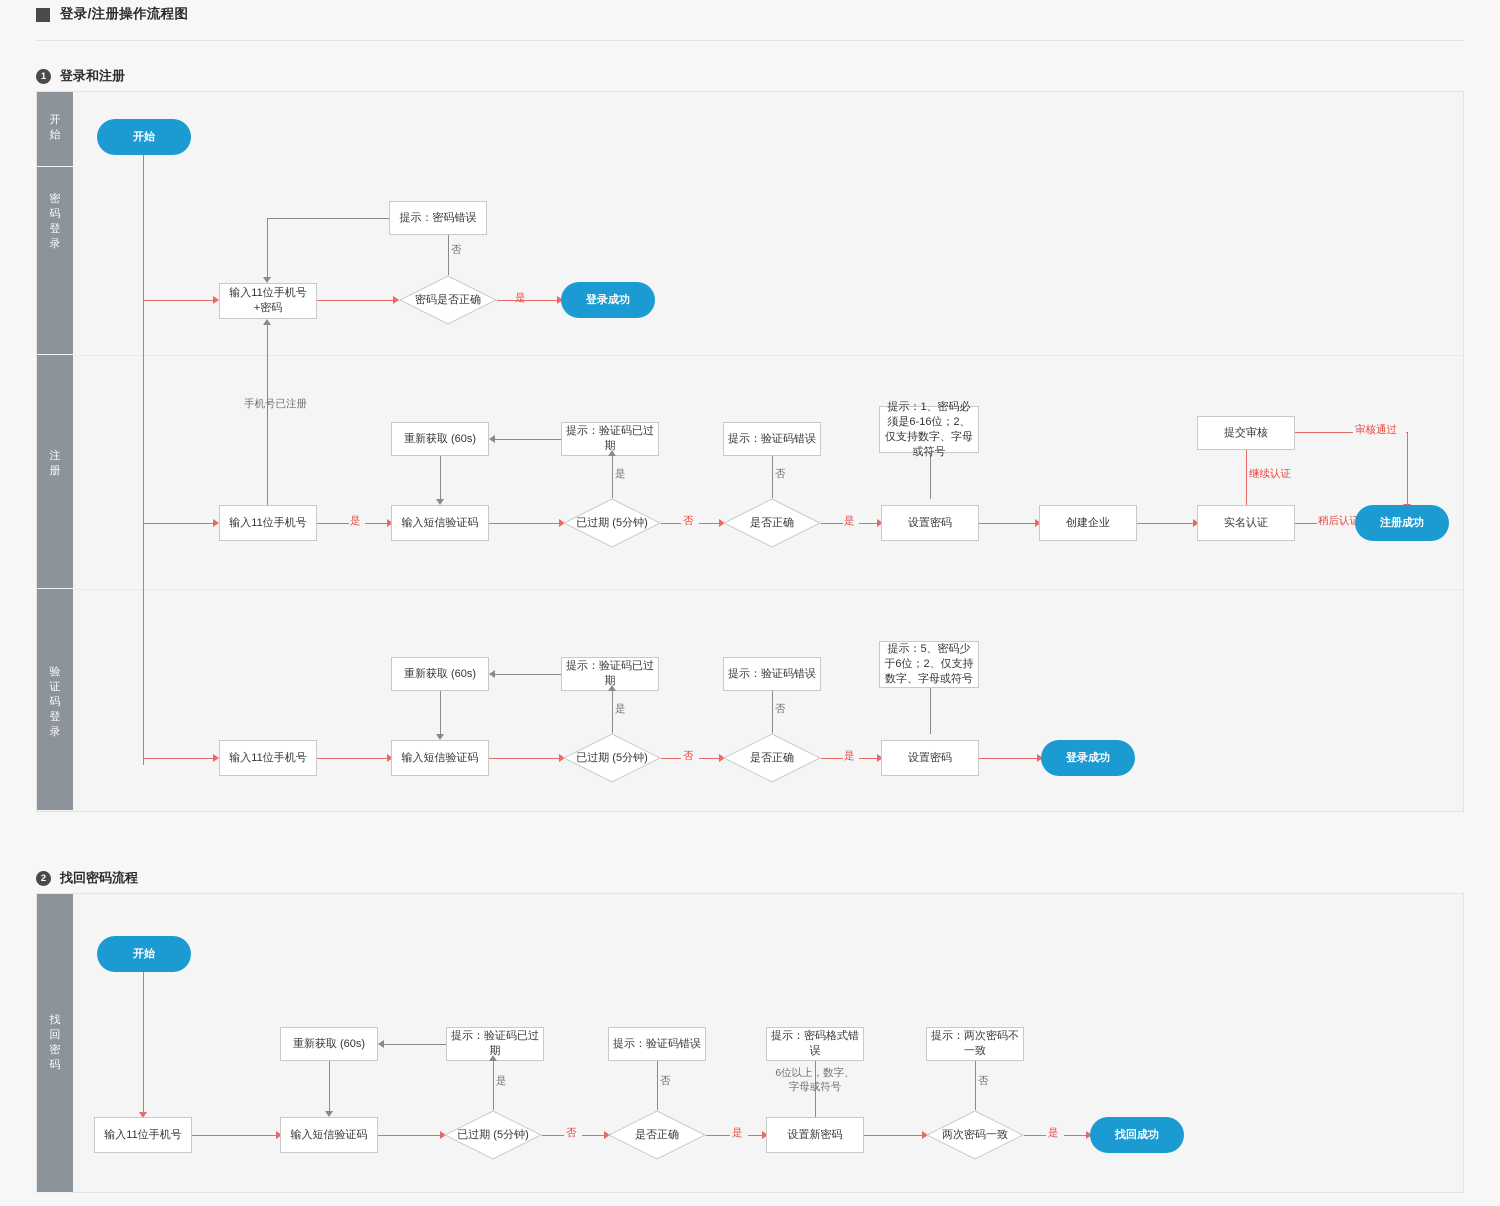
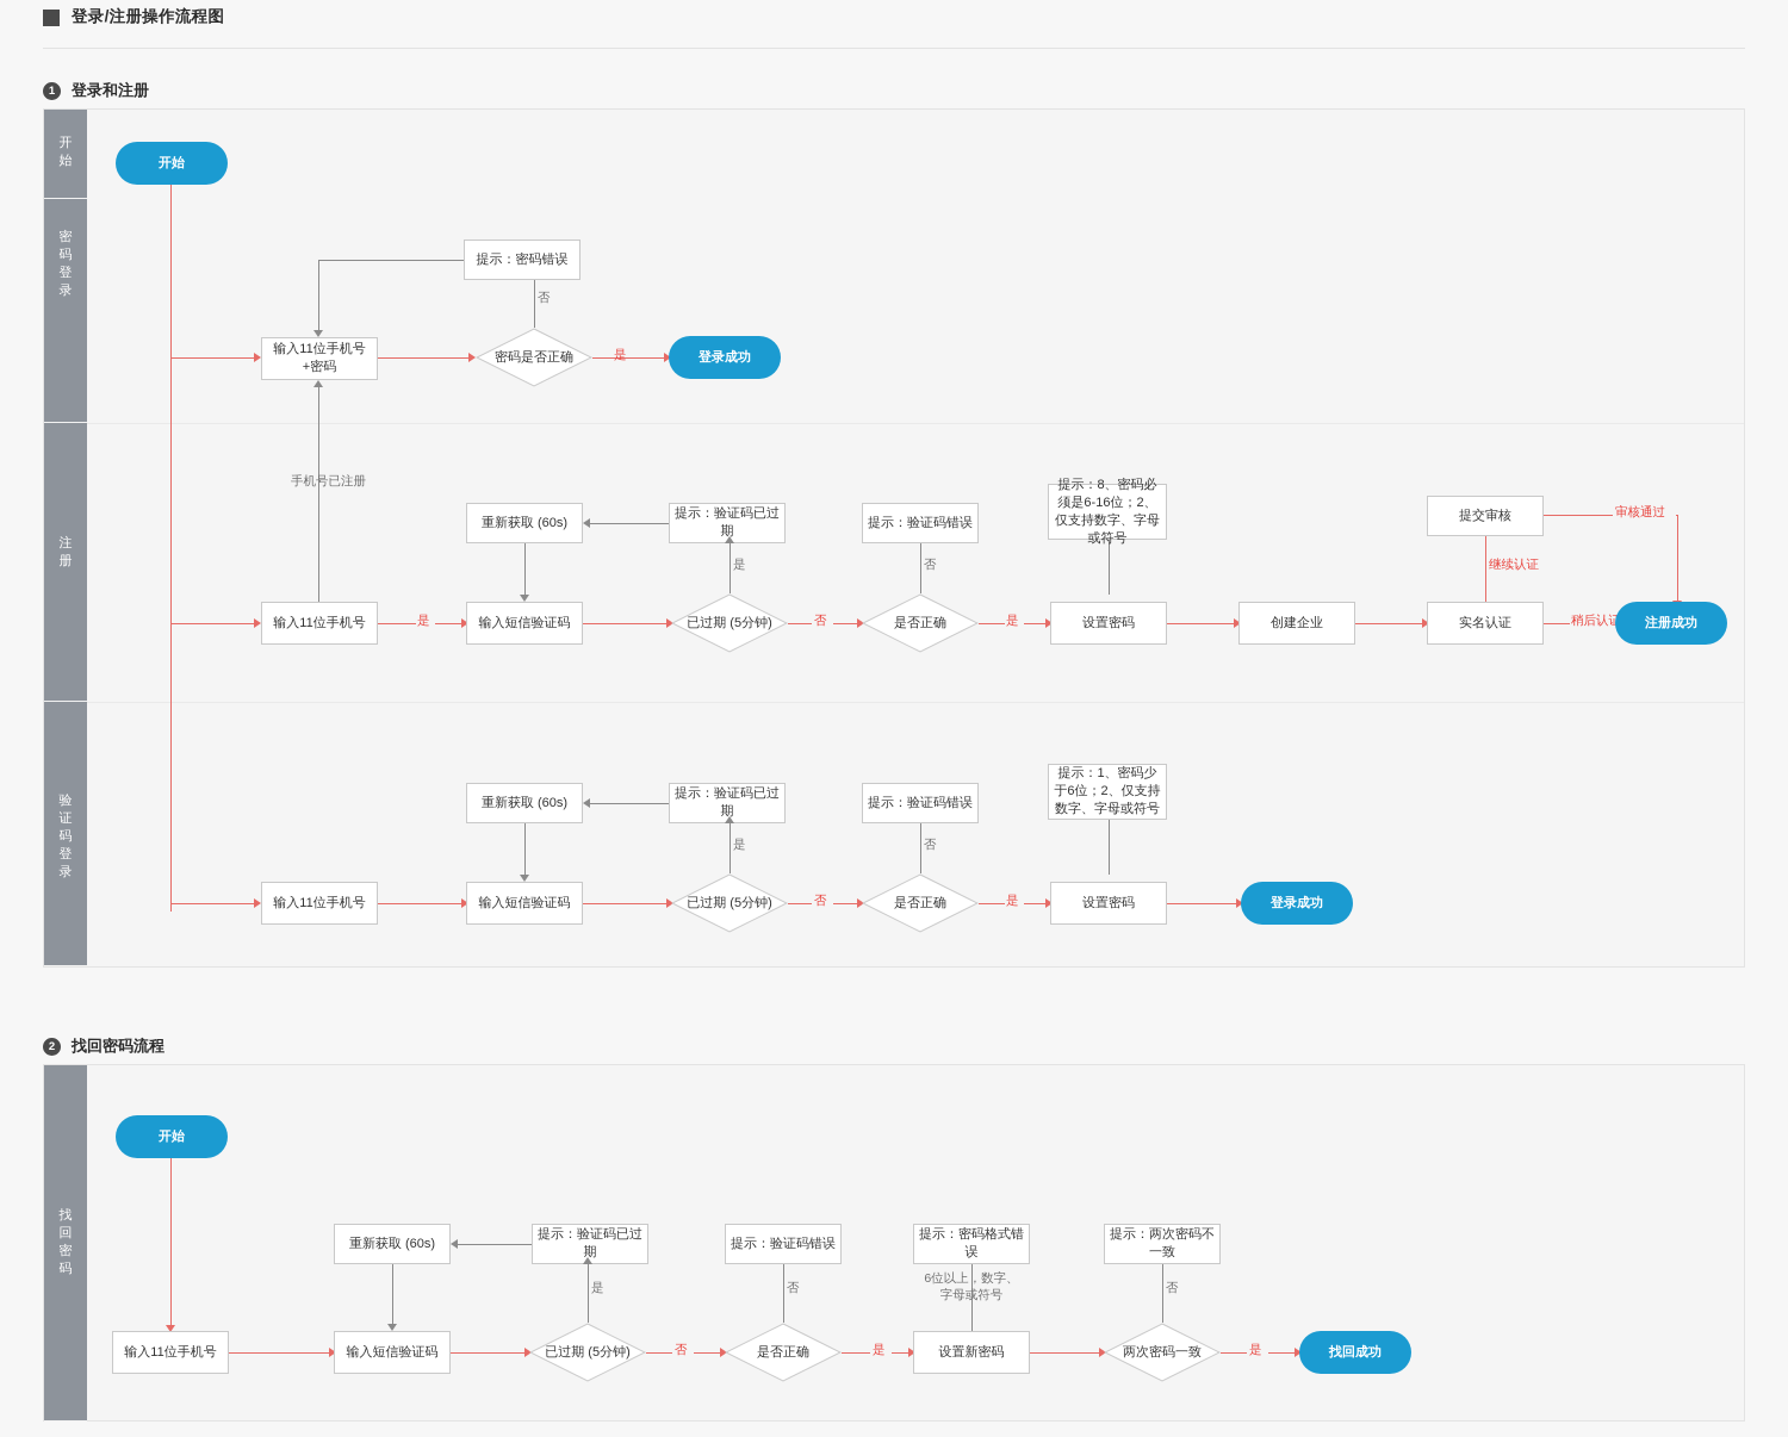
  登录/注册操作流程图
  1
  登录和注册
  开
  始
  密
  码
  登
  录
  注
  册
  验
  证
  码
  登
  录
  开始
  输入11位手机号+密码
  密码是否正确
  是
  登录成功
  否
  提示：密码错误
  手机号已注册
  输入11位手机号
  是
  输入短信验证码
  重新获取 (60s)
  提示：验证码已过期
  已过期 (5分钟)
  是
  否
  是否正确
  否
  提示：验证码错误
  是
  设置密码
- 提示：1、密码必须是6-16位；2、仅支持数字、字母或符号
+ 提示：8、密码必须是6-16位；2、仅支持数字、字母或符号
  创建企业
  实名认证
  继续认证
  提交审核
  审核通过
  稍后认
  注册成功
  输入11位手机号
  输入短信验证码
  重新获取 (60s)
  提示：验证码已过期
  已过期 (5分钟)
  是
  否
  是否正确
  否
  提示：验证码错误
  是
  设置密码
- 提示：5、密码少于6位；2、仅支持数字、字母或符号
+ 提示：1、密码少于6位；2、仅支持数字、字母或符号
  登录成功
  2
  找回密码流程
  找
  回
  密
  码
  开始
  输入11位手机号
  输入短信验证码
  重新获取 (60s)
  提示：验证码已过期
  已过期 (5分钟)
  是
  否
  是否正确
  否
  提示：验证码错误
  是
  设置新密码
  6位以上，数字、字母或符号
  提示：密码格式错误
  两次密码一致
  否
  提示：两次密码不一致
  是
  找回成功
